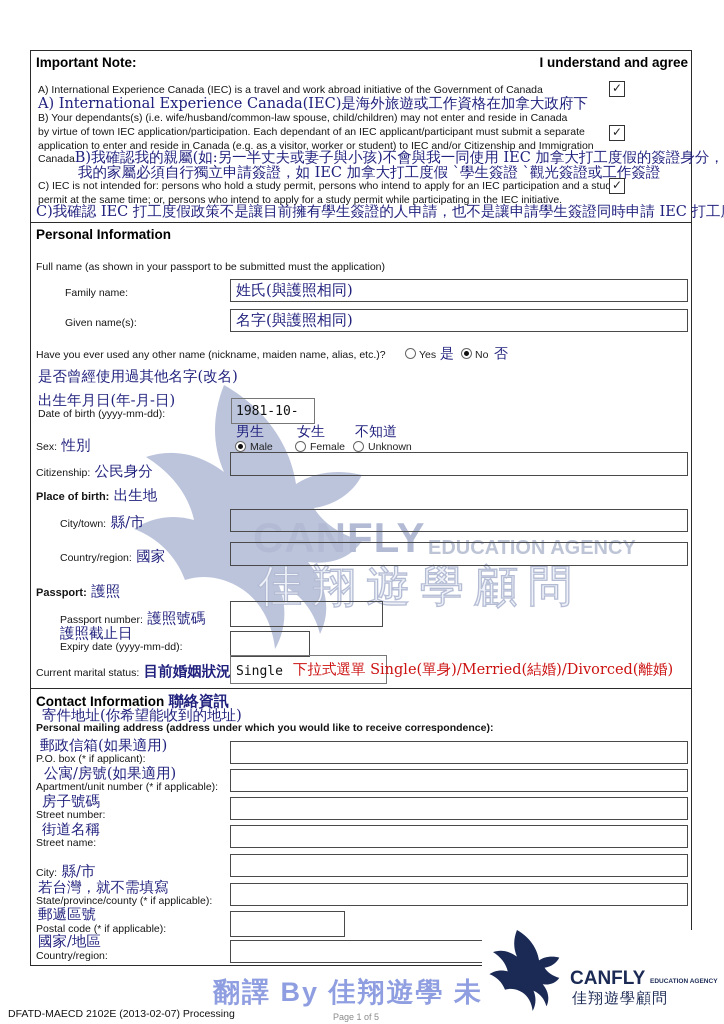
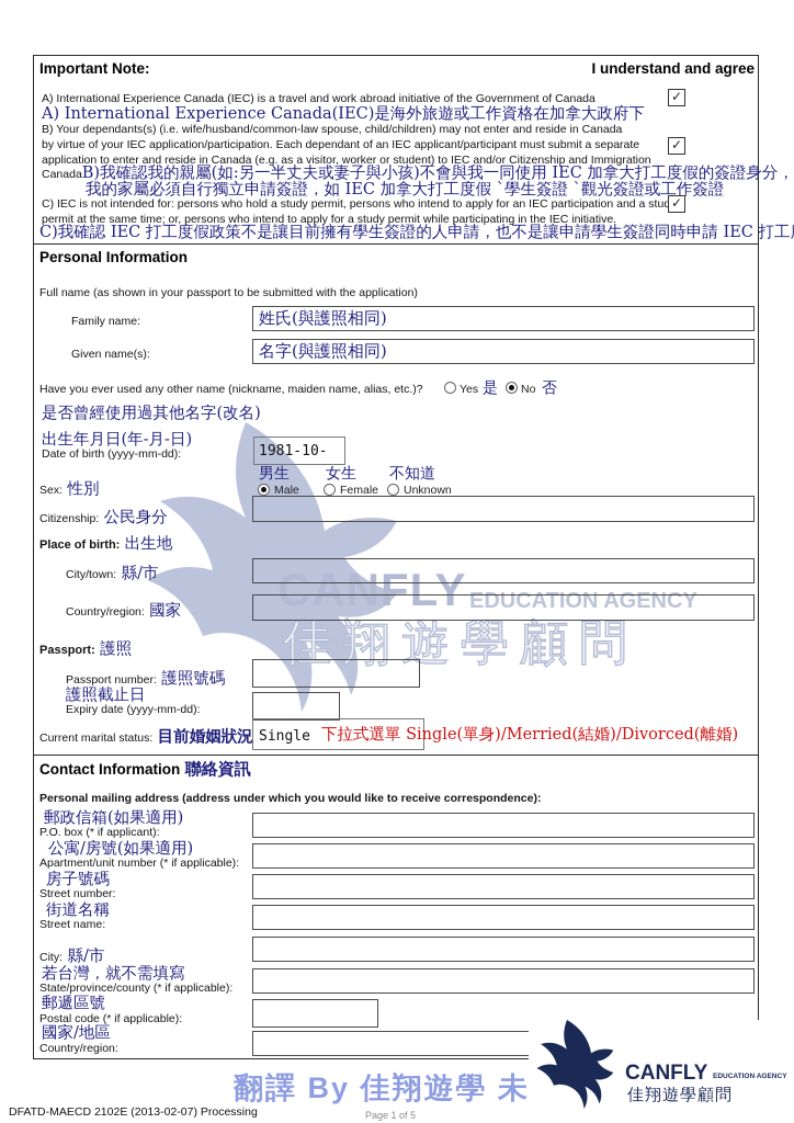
  CANFLY
  EDUCATION AGENCY
  佳翔遊學顧問
  Important Note:
  I understand and agree
  A) International Experience Canada (IEC) is a travel and work abroad initiative of the Government of Canada
  ✓
  A) International Experience Canada(IEC)是海外旅遊或工作資格在加拿大政府下
  B) Your dependants(s) (i.e. wife/husband/common-law spouse, child/children) may not enter and reside in Canada
- by virtue of town IEC application/participation. Each dependant of an IEC applicant/participant must submit a separate
+ by virtue of your IEC application/participation. Each dependant of an IEC applicant/participant must submit a separate
  application to enter and reside in Canada (e.g. as a visitor, worker or student) to IEC and/or Citizenship and Immigration
  ✓
  CanadaB)我確認我的親屬(如:另一半丈夫或妻子與小孩)不會與我一同使用 IEC 加拿大打工度假的簽證身分，
  我的家屬必須自行獨立申請簽證，如 IEC 加拿大打工度假 `學生簽證 `觀光簽證或工作簽證
  C) IEC is not intended for: persons who hold a study permit, persons who intend to apply for an IEC participation and a stu
  permit at the same time; or, persons who intend to apply for a study permit while participating in the IEC initiative.
  ✓
  C)我確認 IEC 打工度假政策不是讓目前擁有學生簽證的人申請，也不是讓申請學生簽證同時申請 IEC 打工
  Personal Information
- Full name (as shown in your passport to be submitted must the application)
+ Full name (as shown in your passport to be submitted with the application)
  Family name:
  姓氏(與護照相同)
  Given name(s):
  名字(與護照相同)
  Have you ever used any other name (nickname, maiden name, alias, etc.)?
  Yes
  是
  No
  否
  是否曾經使用過其他名字(改名)
  出生年月日(年-月-日)
  Date of birth (yyyy-mm-dd):
  1981-10-
  男生
  女生
  不知道
  Male
  Female
  Unknown
  Sex: 性別
  Citizenship: 公民身分
  Place of birth: 出生地
  City/town: 縣/市
  Country/region: 國家
  Passport: 護照
  Passport number: 護照號碼
  護照截止日
  Expiry date (yyyy-mm-dd):
  Current marital status: 目前婚姻狀況
  Single
  下拉式選單 Single(單身)/Merried(結婚)/Divorced(離婚)
  Contact Information 聯絡資訊
- 寄件地址(你希望能收到的地址)
  Personal mailing address (address under which you would like to receive correspondence):
  郵政信箱(如果適用)
  P.O. box (* if applicant):
  公寓/房號(如果適用)
  Apartment/unit number (* if applicable):
  房子號碼
  Street number:
  街道名稱
  Street name:
  City: 縣/市
  若台灣，就不需填寫
  State/province/county (* if applicable):
  郵遞區號
  Postal code (* if applicable):
  國家/地區
  Country/region:
  翻譯 By 佳翔遊學 未
  DFATD-MAECD 2102E (2013-02-07) Processing
  Page 1 of 5
  CANFLY
  佳翔遊學顧問
